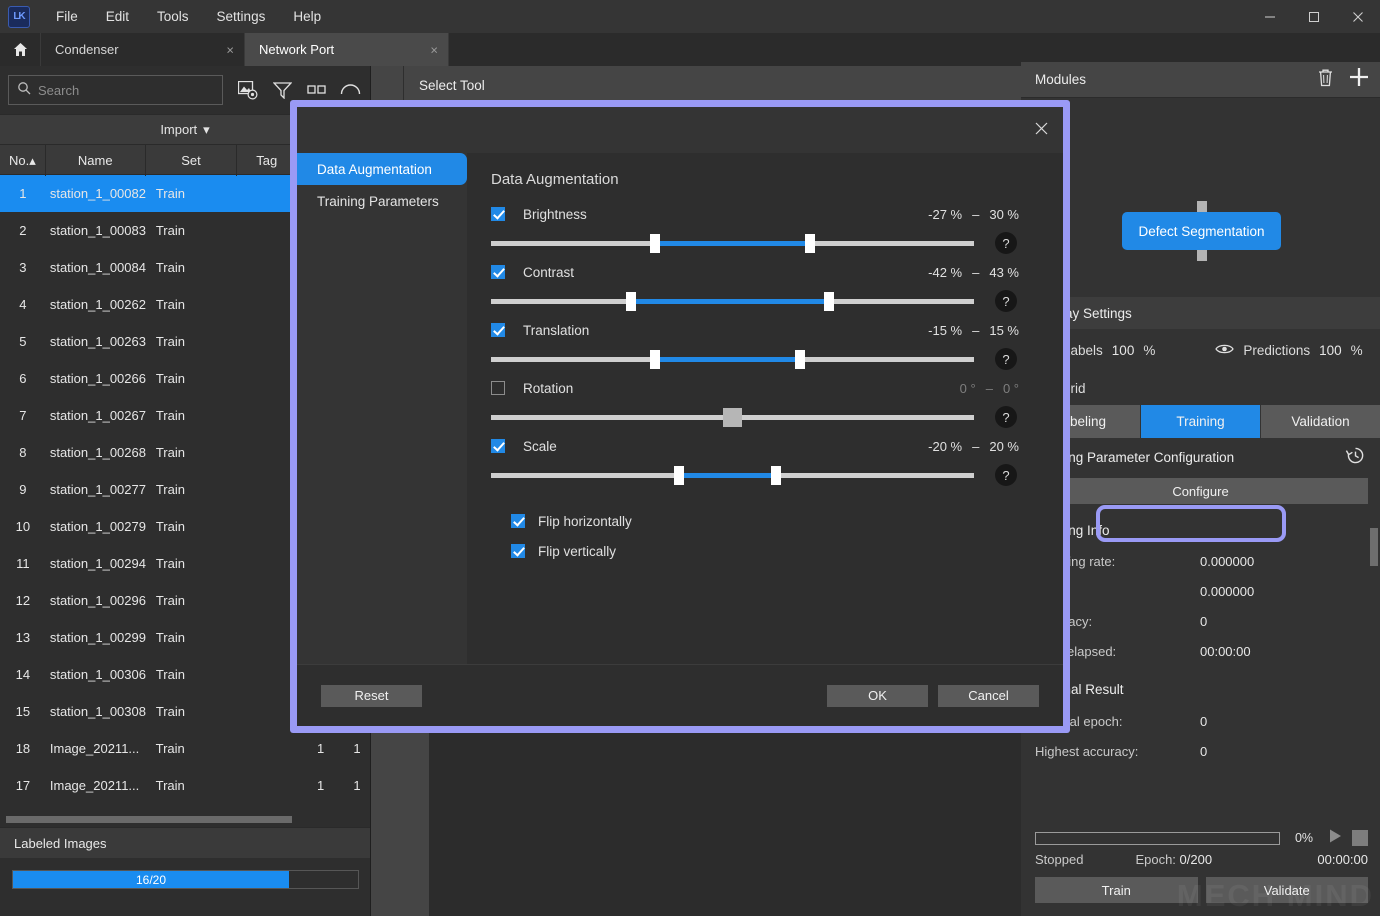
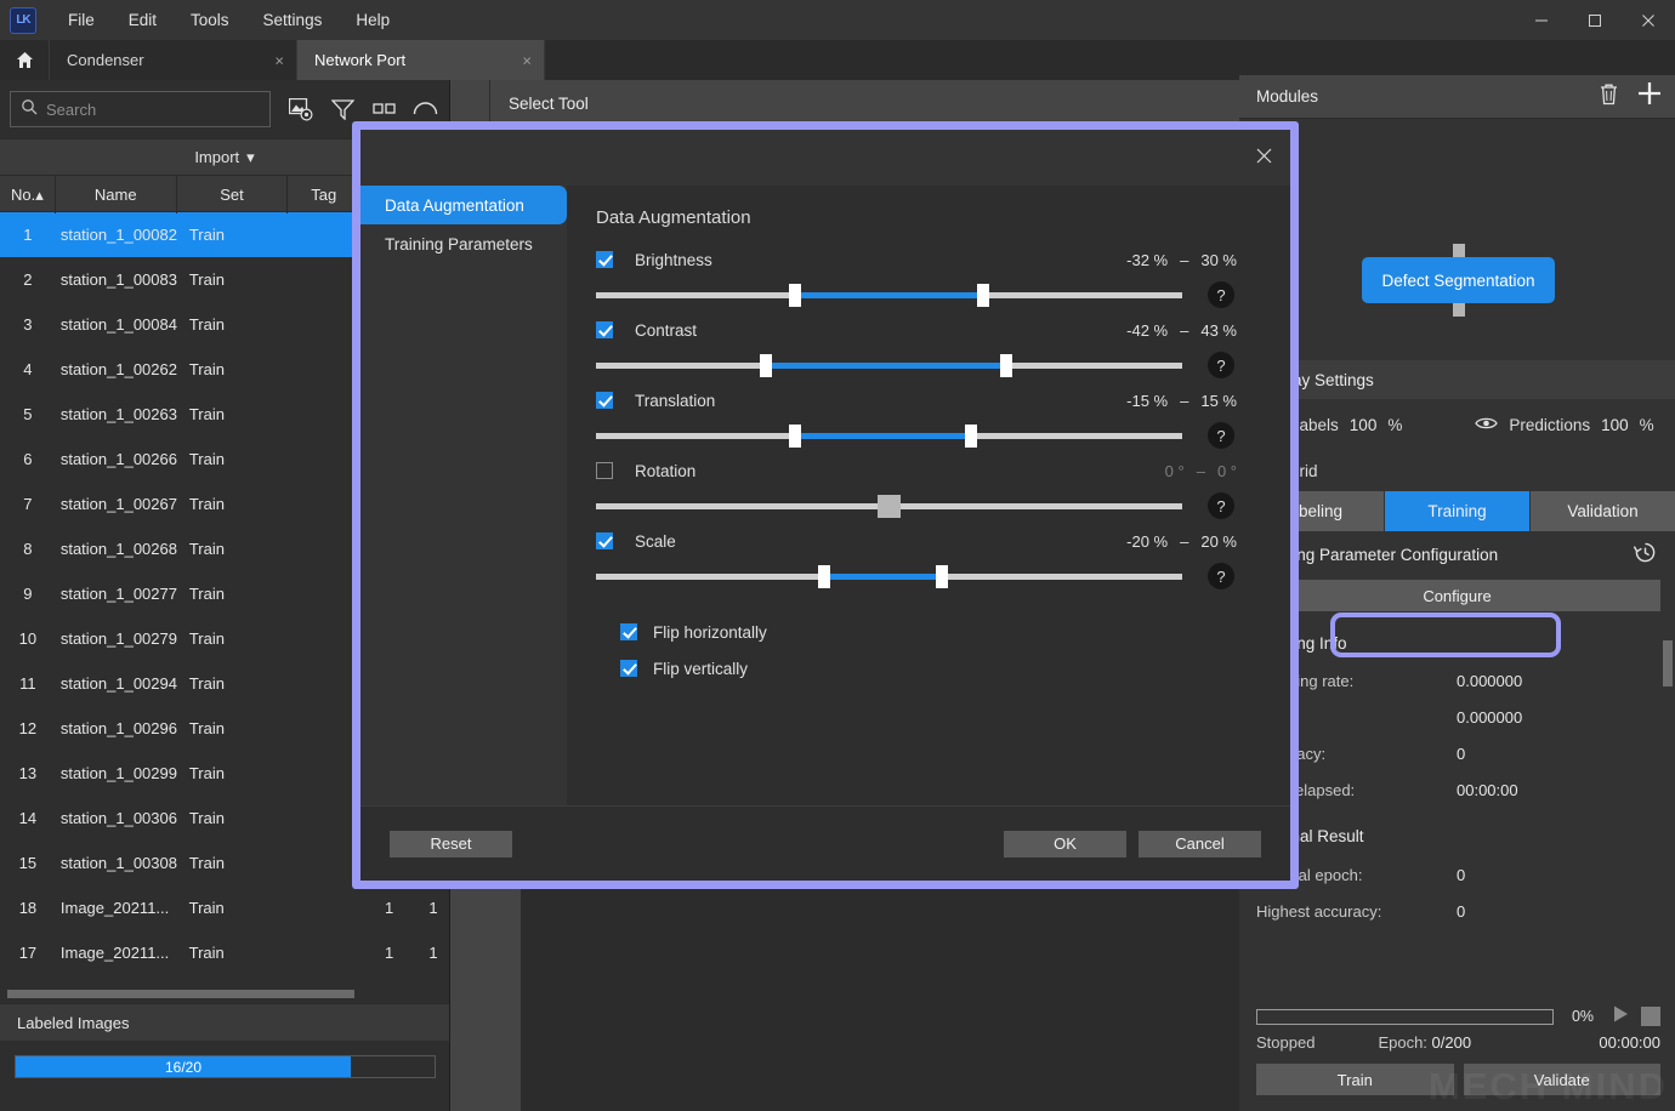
  LK
  File
  Edit
  Tools
  Settings
  Help
  Condenser
  ×
  Network Port
  ×
  Search
  Import
  ▾
  No.
  ▴
  Name
  Set
  Tag
  1
  station_1_00082
  Train
  2
  station_1_00083
  Train
  3
  station_1_00084
  Train
  4
  station_1_00262
  Train
  5
  station_1_00263
  Train
  6
  station_1_00266
  Train
  7
  station_1_00267
  Train
  8
  station_1_00268
  Train
  9
  station_1_00277
  Train
  10
  station_1_00279
  Train
  11
  station_1_00294
  Train
  12
  station_1_00296
  Train
  13
  station_1_00299
  Train
  14
  station_1_00306
  Train
  15
  station_1_00308
  Train
  18
  Image_20211...
  Train
  1
  1
  17
  Image_20211...
  Train
  1
  1
  Labeled Images
  16/20
  Select Tool
  Modules
  Defect Segmentation
  abels
  100
  %
  Predictions
  100
  %
  rid
  beling
  Training
  Validation
  ng Parameter Configuration
  Configure
  0.000000
  0.000000
  0
  00:00:00
  0
  Highest accuracy:
  0
  0%
  Stopped
  Epoch: 0/200
  00:00:00
  Train
  Validate
  MECH MIND
  Data Augmentation
  Training Parameters
  Data Augmentation
  Brightness
- -27 %
+ -32 %
  –
  30 %
  ?
  Contrast
  -42 %
  –
  43 %
  ?
  Translation
  -15 %
  –
  15 %
  ?
  Rotation
  0 °
  –
  0 °
  ?
  Scale
  -20 %
  –
  20 %
  ?
  Flip horizontally
  Flip vertically
  Reset
  OK
  Cancel
